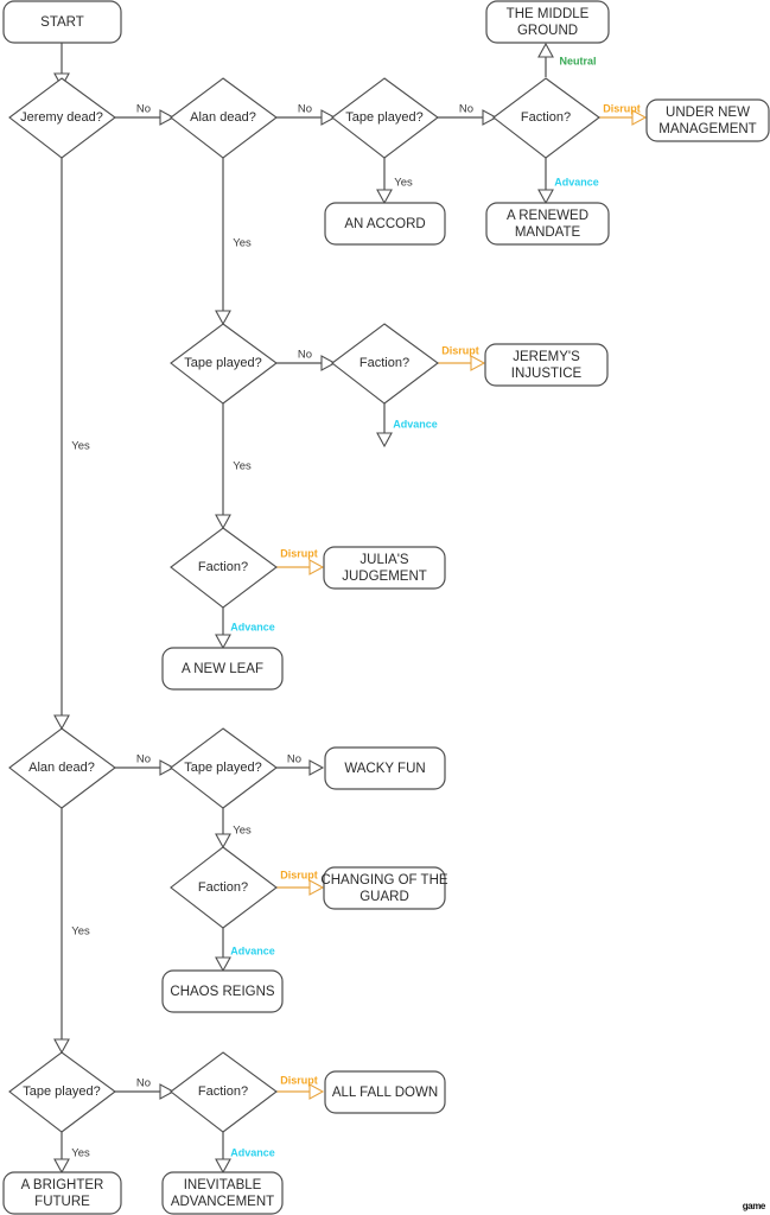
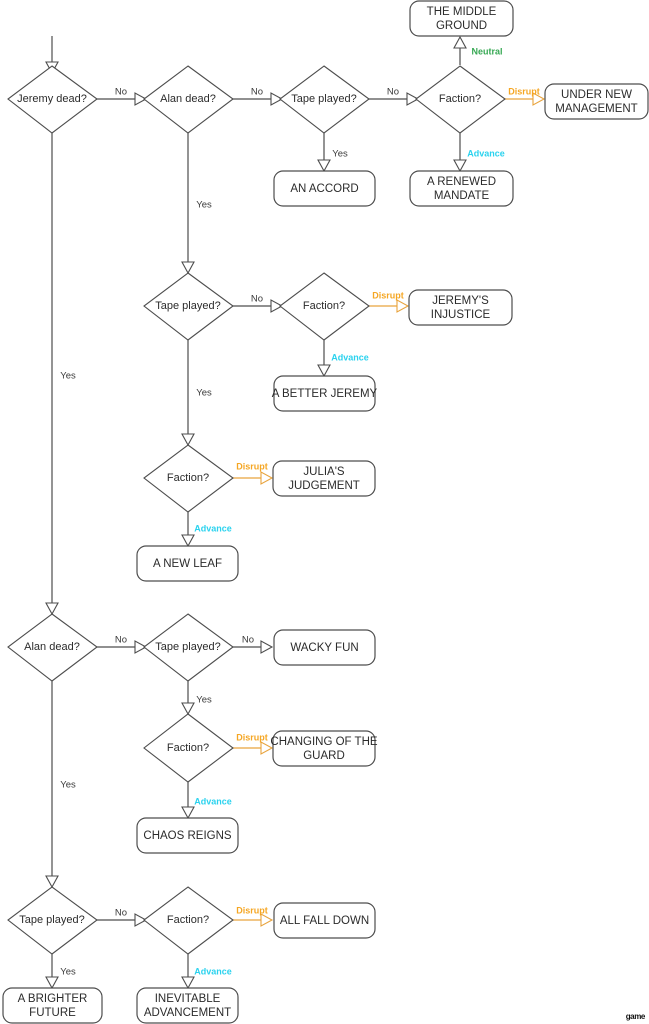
- START
  Jeremy dead?
  Alan dead?
  Tape played?
  Faction?
  THE MIDDLE
  GROUND
  UNDER NEW
  MANAGEMENT
  A RENEWED
  MANDATE
  AN ACCORD
  Tape played?
  Faction?
  JEREMY'S
  INJUSTICE
+ A BETTER JEREMY
  Faction?
  JULIA'S
  JUDGEMENT
  A NEW LEAF
  Alan dead?
  Tape played?
  WACKY FUN
  Faction?
  CHANGING OF THE
  GUARD
  CHAOS REIGNS
  Tape played?
  Faction?
  ALL FALL DOWN
  A BRIGHTER
  FUTURE
  INEVITABLE
  ADVANCEMENT
  No
  No
  No
  Yes
  Yes
  Yes
  Neutral
  Disrupt
  Advance
  No
  Yes
  Disrupt
  Advance
  Disrupt
  Advance
  No
  No
  Yes
  Yes
  Disrupt
  Advance
  No
  Yes
  Disrupt
  Advance
  game
